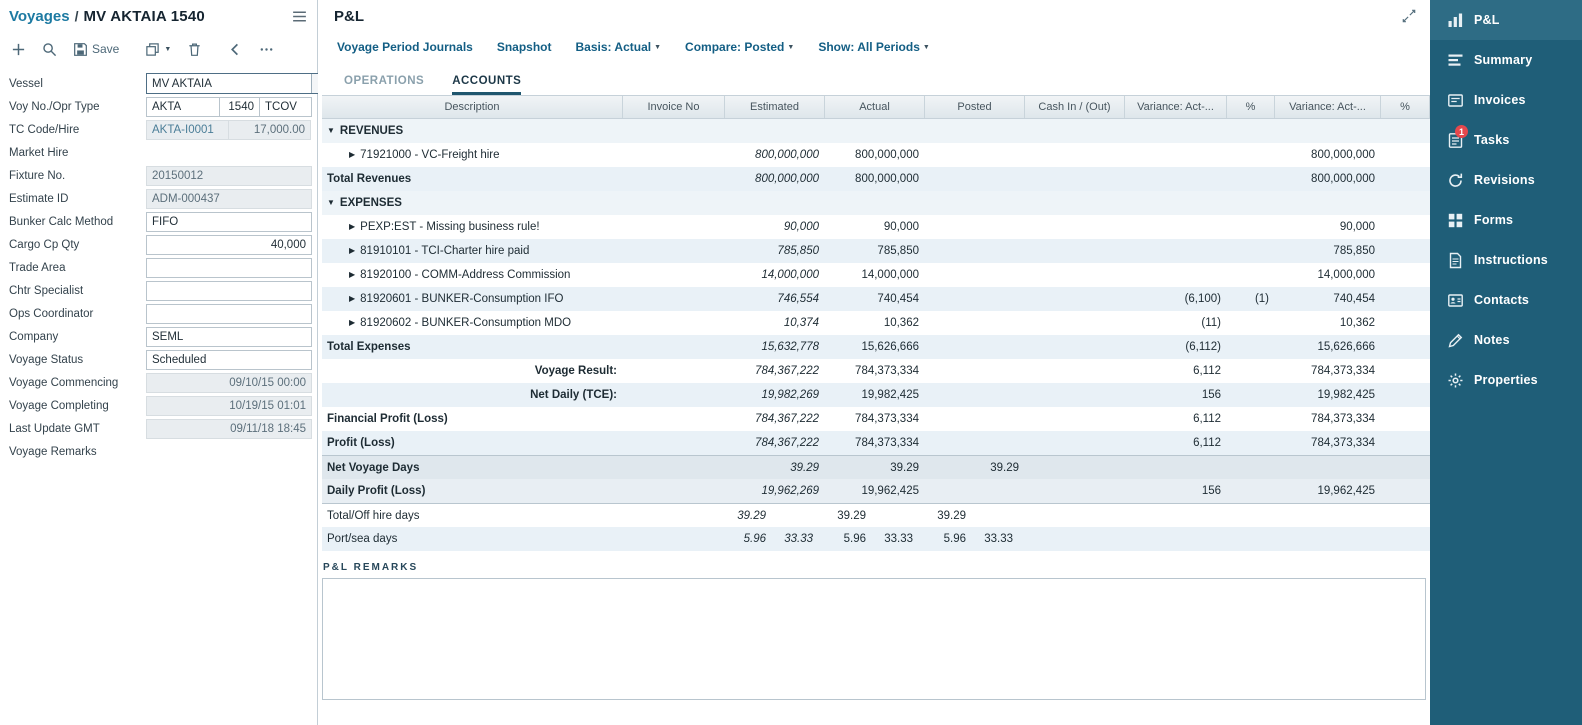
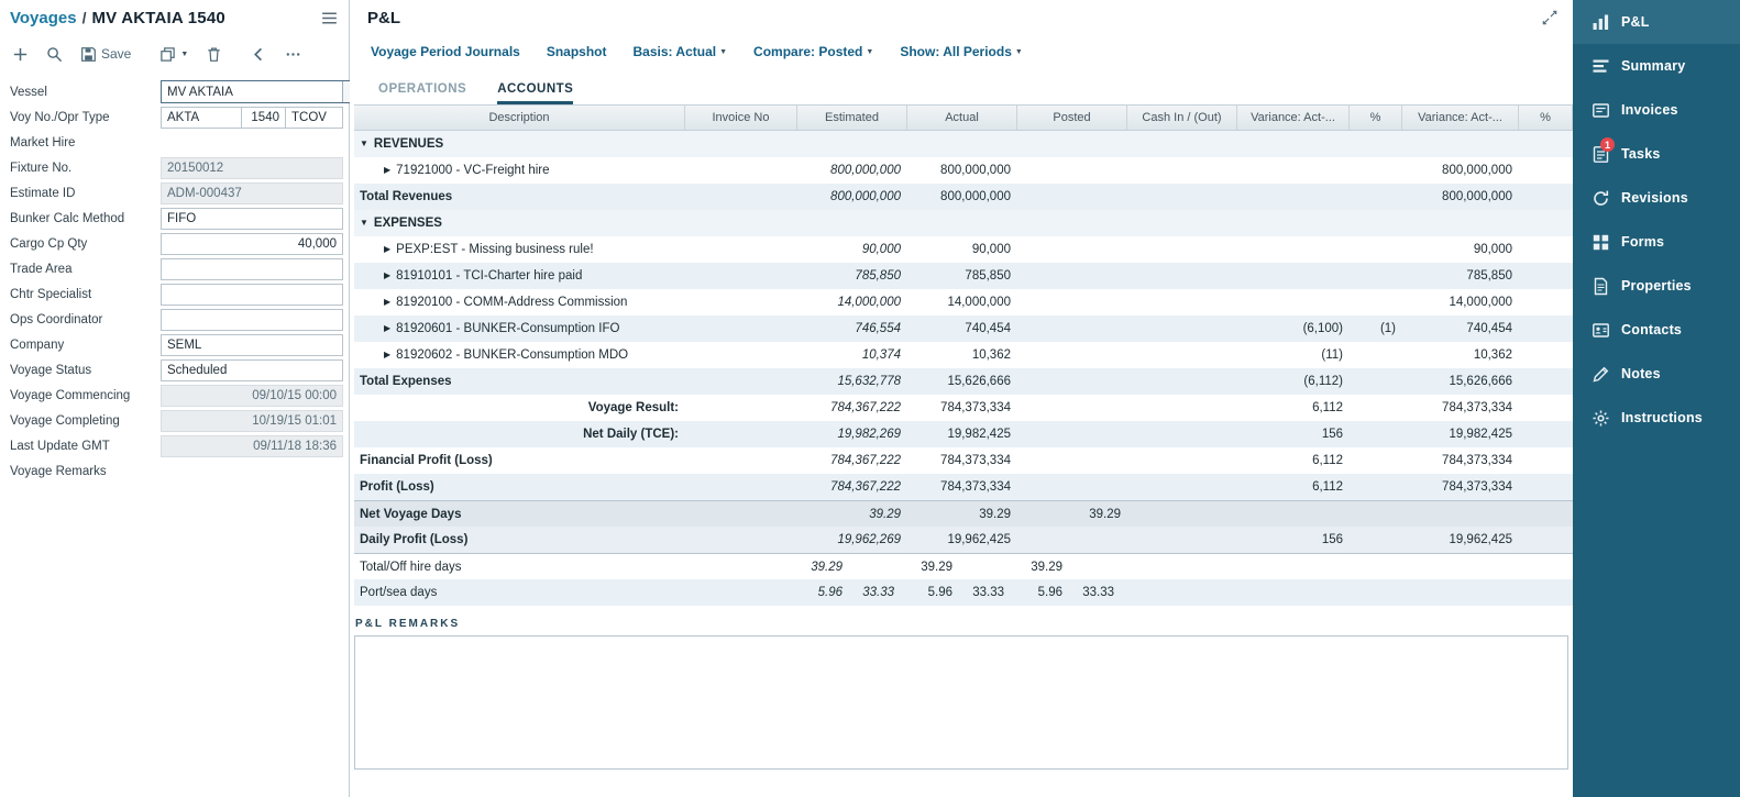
  Voyages
  /
  MV AKTAIA 1540
  Save
  Vessel
  MV AKTAIA
  Voy No./Opr Type
  AKTA
  1540
  TCOV
- TC Code/Hire
- AKTA-I0001
- 17,000.00
  Market Hire
  Fixture No.
  20150012
  Estimate ID
  ADM-000437
  Bunker Calc Method
  FIFO
  Cargo Cp Qty
  40,000
  Trade Area
  Chtr Specialist
  Ops Coordinator
  Company
  SEML
  Voyage Status
  Scheduled
  Voyage Commencing
  09/10/15 00:00
  Voyage Completing
  10/19/15 01:01
  Last Update GMT
- 09/11/18 18:45
+ 09/11/18 18:36
  Voyage Remarks
  P&L
  Voyage Period Journals
  Snapshot
  Basis: Actual
  Compare: Posted
  Show: All Periods
  OPERATIONS
  ACCOUNTS
  Description
  Invoice No
  Estimated
  Actual
  Posted
  Cash In / (Out)
  Variance: Act-...
  %
  Variance: Act-...
  %
  ▼
  REVENUES
  ▶
  71921000 - VC-Freight hire
  800,000,000
  800,000,000
  800,000,000
  Total Revenues
  800,000,000
  800,000,000
  800,000,000
  ▼
  EXPENSES
  ▶
  PEXP:EST - Missing business rule!
  90,000
  90,000
  90,000
  ▶
  81910101 - TCI-Charter hire paid
  785,850
  785,850
  785,850
  ▶
  81920100 - COMM-Address Commission
  14,000,000
  14,000,000
  14,000,000
  ▶
  81920601 - BUNKER-Consumption IFO
  746,554
  740,454
  (6,100)
  (1)
  740,454
  ▶
  81920602 - BUNKER-Consumption MDO
  10,374
  10,362
  (11)
  10,362
  Total Expenses
  15,632,778
  15,626,666
  (6,112)
  15,626,666
  Voyage Result:
  784,367,222
  784,373,334
  6,112
  784,373,334
  Net Daily (TCE):
  19,982,269
  19,982,425
  156
  19,982,425
  Financial Profit (Loss)
  784,367,222
  784,373,334
  6,112
  784,373,334
  Profit (Loss)
  784,367,222
  784,373,334
  6,112
  784,373,334
  Net Voyage Days
  39.29
  39.29
  39.29
  Daily Profit (Loss)
  19,962,269
  19,962,425
  156
  19,962,425
  Total/Off hire days
  39.29
  39.29
  39.29
  Port/sea days
  5.96
  33.33
  5.96
  33.33
  5.96
  33.33
  P&L REMARKS
  P&L
  Summary
  Invoices
  1
  Tasks
  Revisions
  Forms
- Instructions
+ Properties
  Contacts
  Notes
- Properties
+ Instructions
